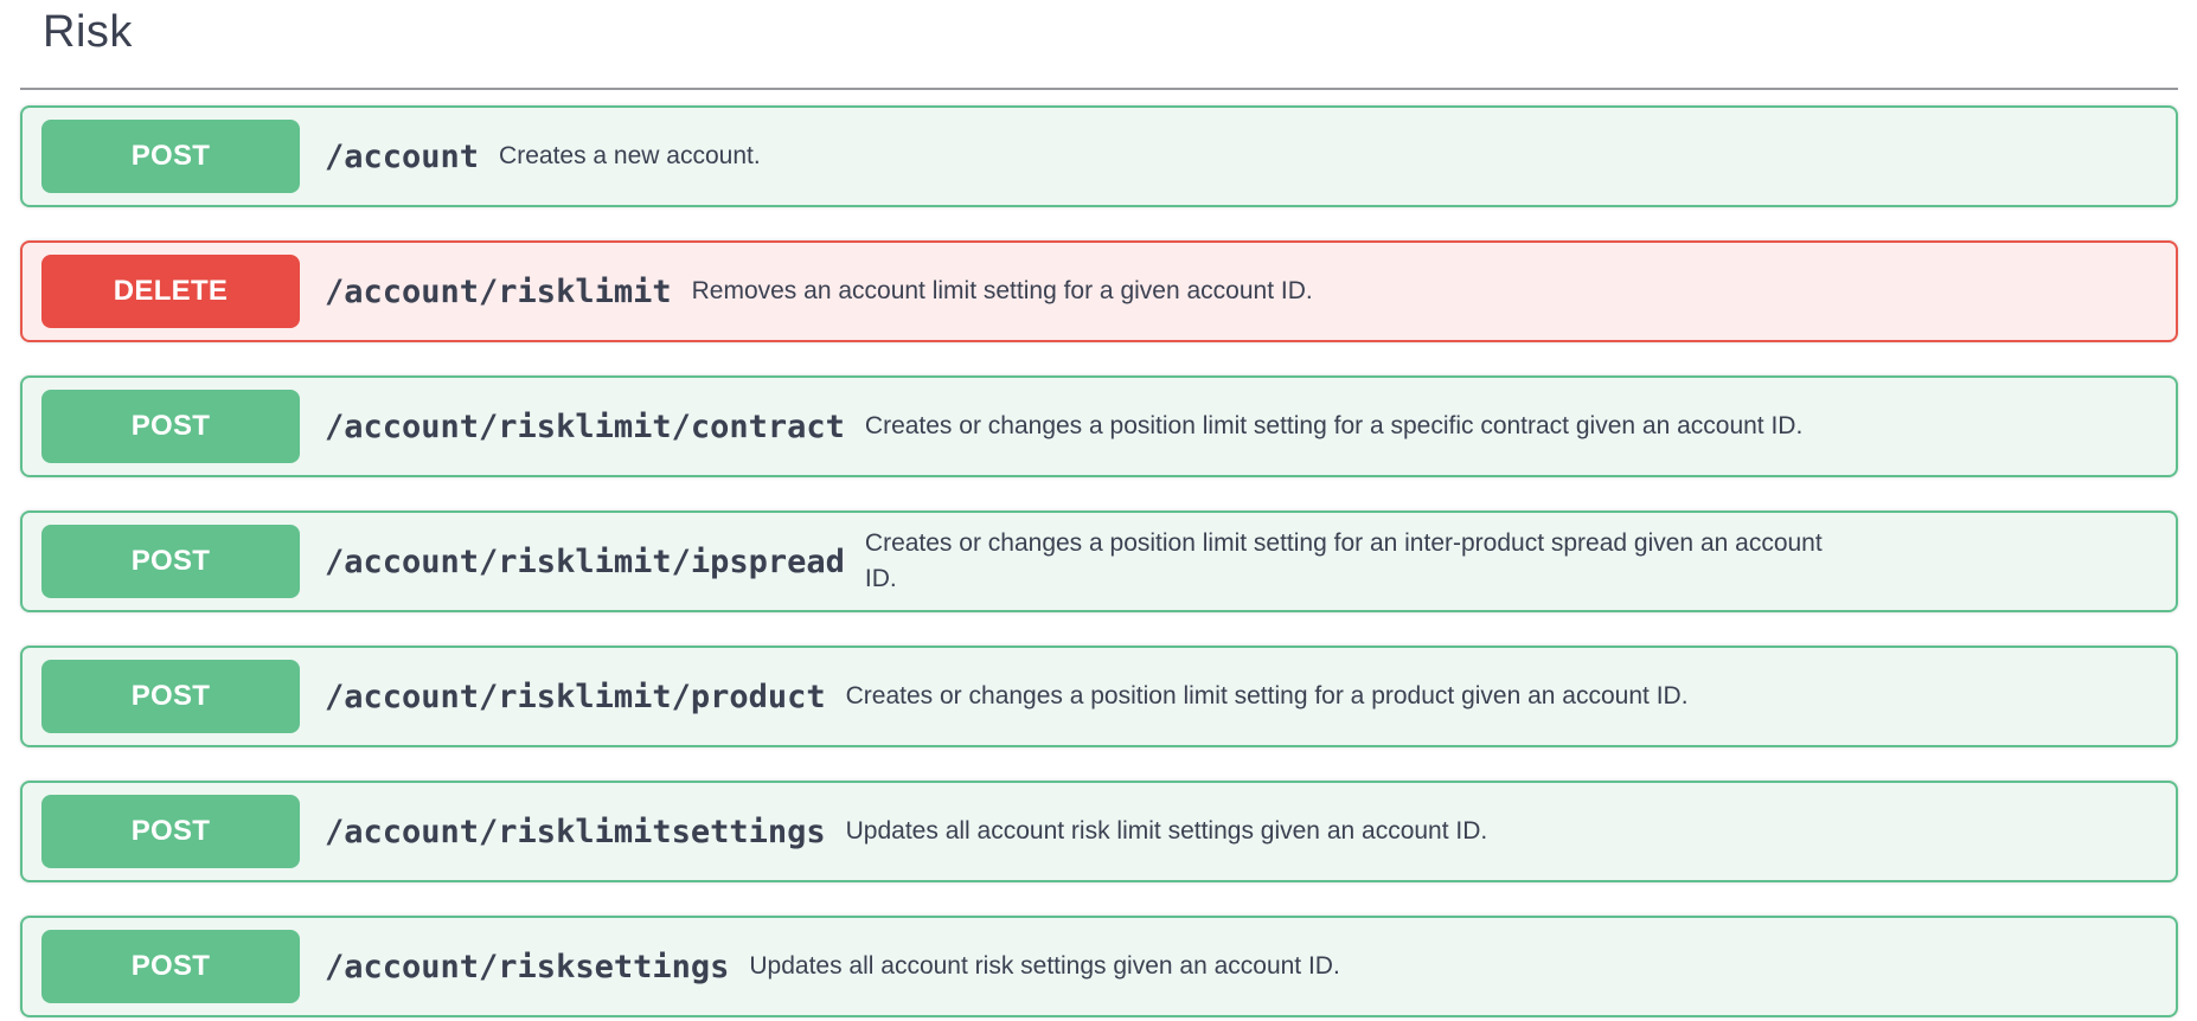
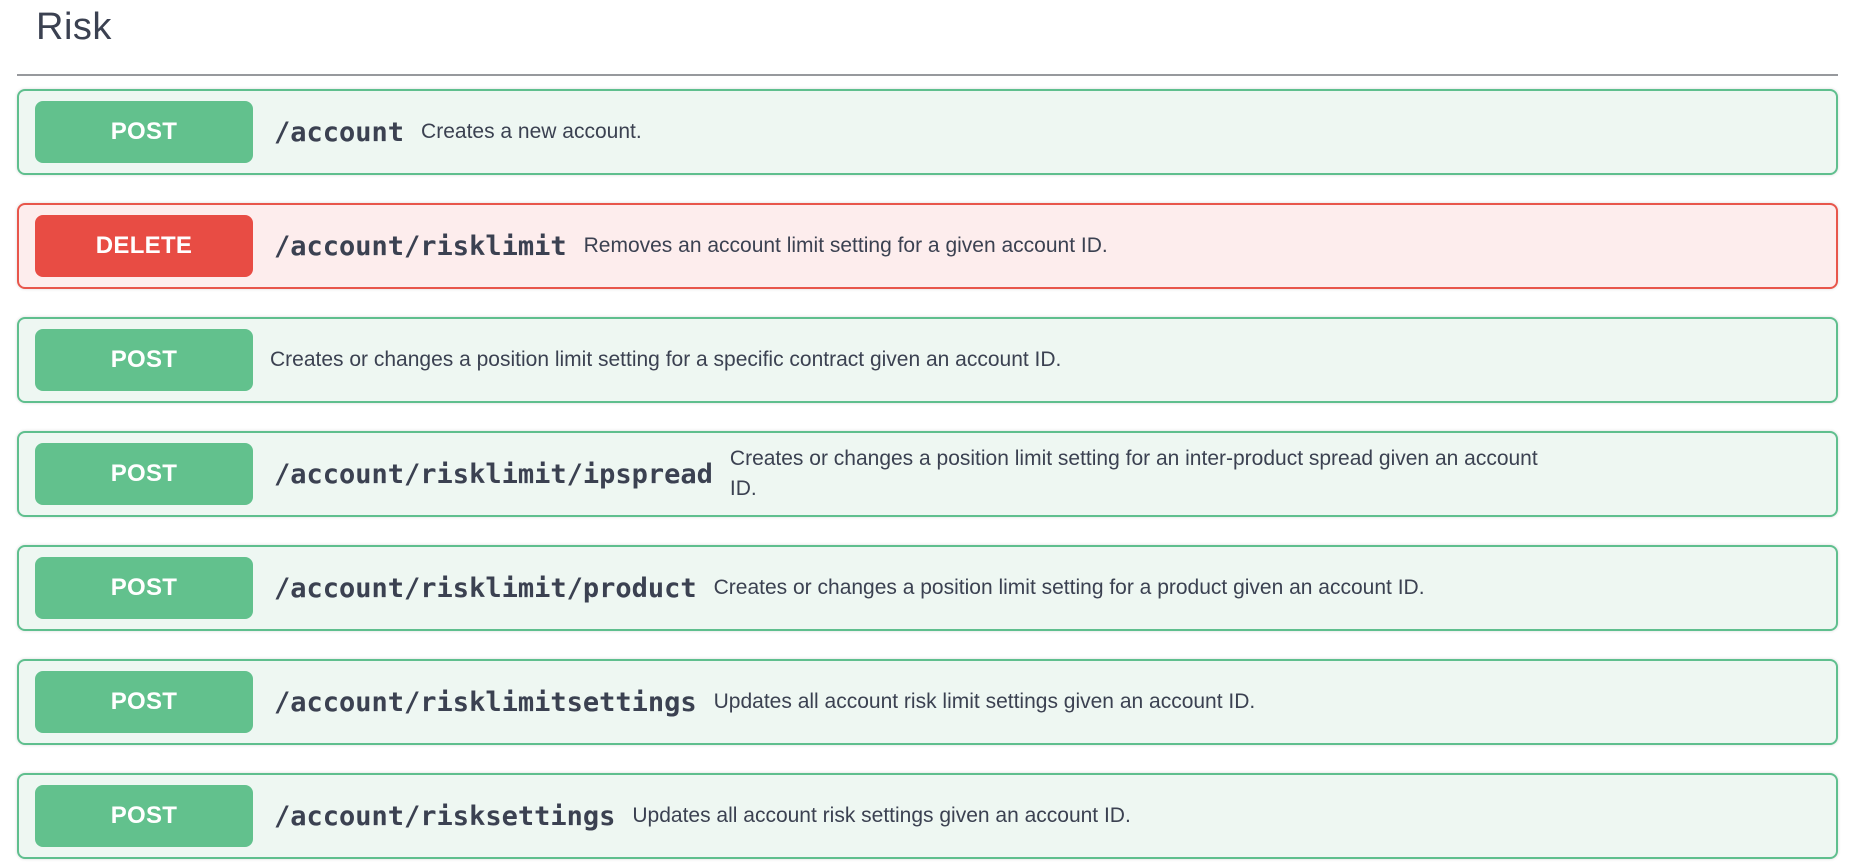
  Risk
  POST
  /account
  Creates a new account.
  DELETE
  /account/risklimit
  Removes an account limit setting for a given account ID.
  POST
- /account/risklimit/contract
  Creates or changes a position limit setting for a specific contract given an account ID.
  POST
  /account/risklimit/ipspread
  Creates or changes a position limit setting for an inter-product spread given an account ID.
  POST
  /account/risklimit/product
  Creates or changes a position limit setting for a product given an account ID.
  POST
  /account/risklimitsettings
  Updates all account risk limit settings given an account ID.
  POST
  /account/risksettings
  Updates all account risk settings given an account ID.
